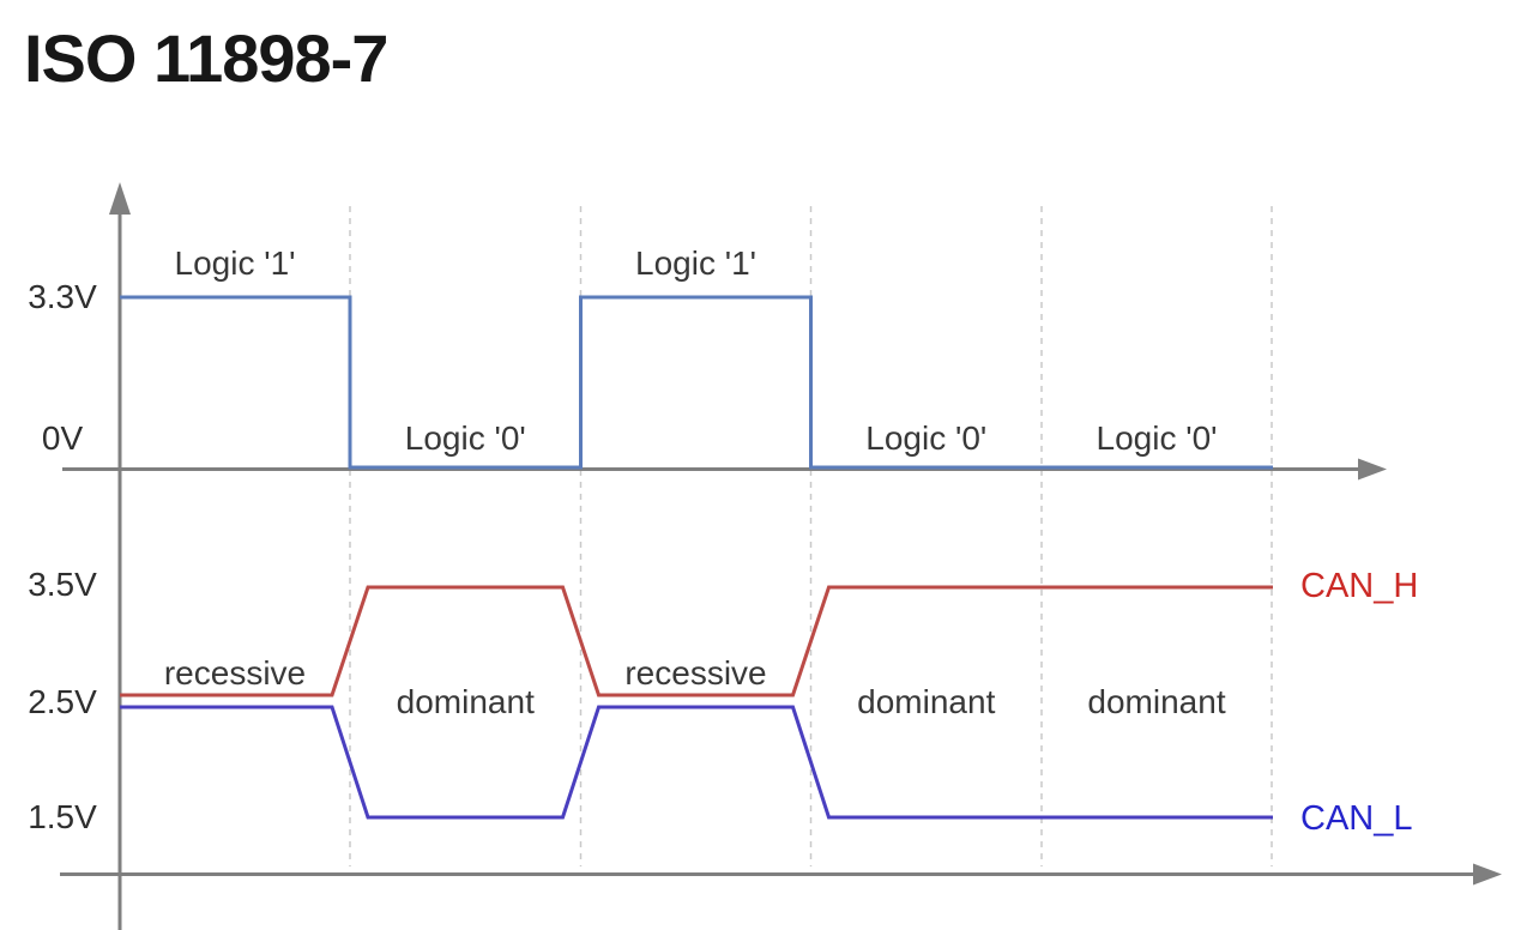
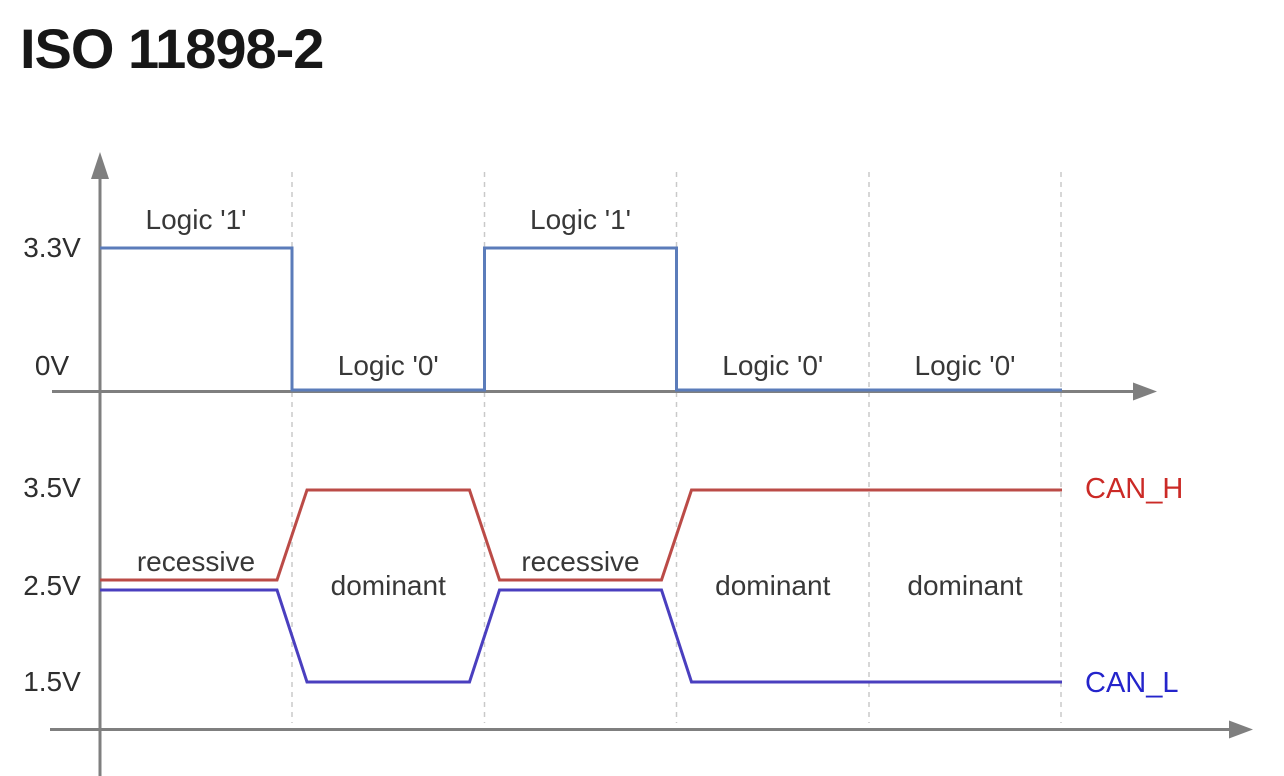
- ISO 11898-7
+ ISO 11898-2
  CAN_H
  CAN_L
  Logic '1'
  Logic '0'
  Logic '1'
  Logic '0'
  Logic '0'
  recessive
  dominant
  recessive
  dominant
  dominant
  3.3V
  0V
  3.5V
  2.5V
  1.5V
